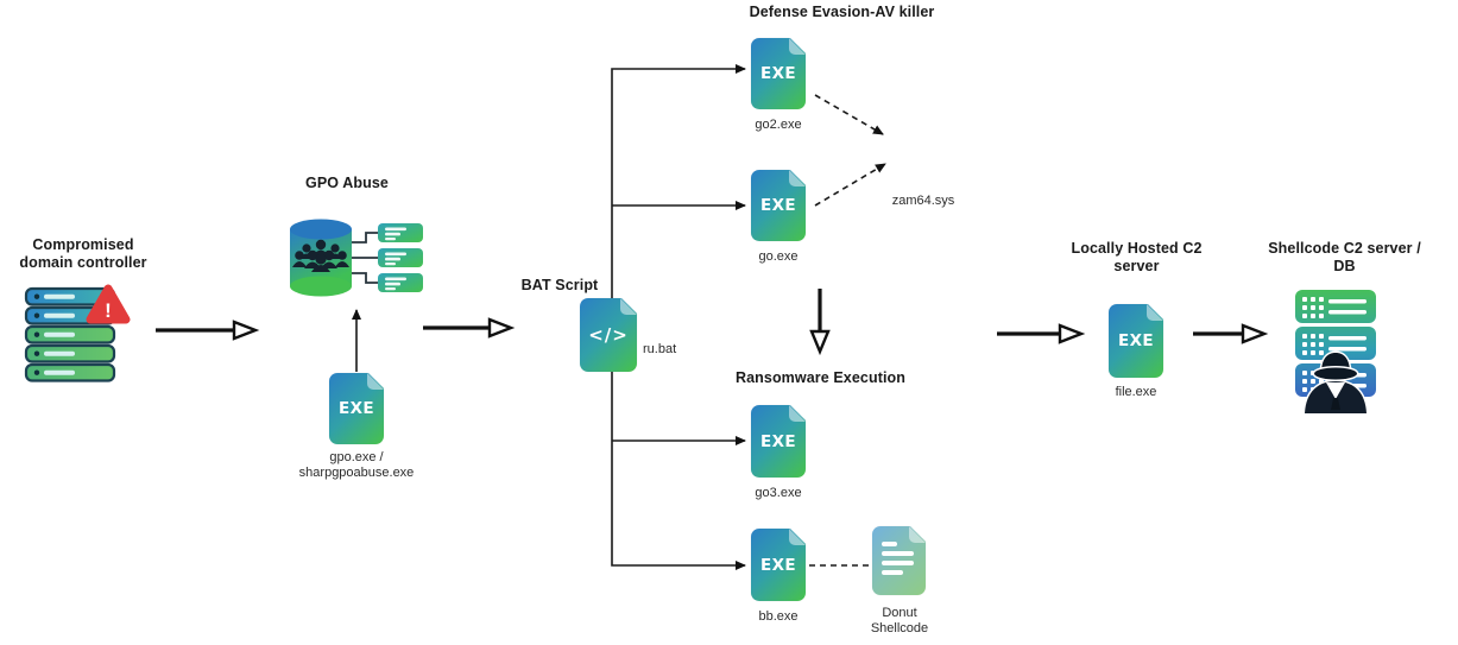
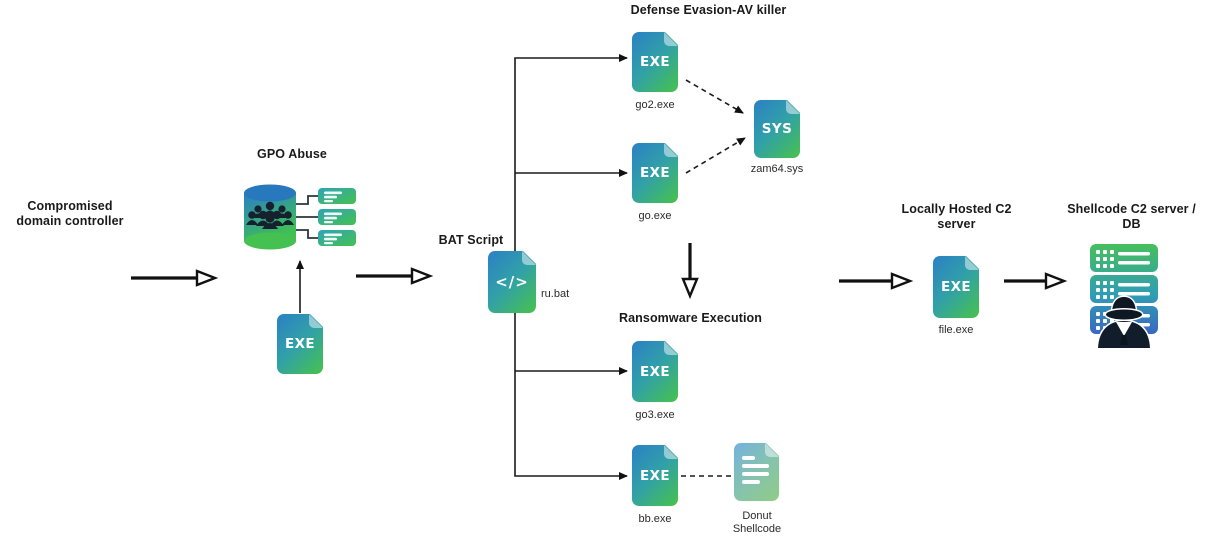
  Compromised domain controller
- !
  GPO Abuse
  EXE
- gpo.exe / sharpgpoabuse.exe
  BAT Script
  </>
  ru.bat
  Defense Evasion-AV killer
  EXE
  go2.exe
  EXE
  go.exe
+ SYS
  zam64.sys
  Ransomware Execution
  EXE
  go3.exe
  EXE
  bb.exe
  Donut Shellcode
  Locally Hosted C2 server
  EXE
  file.exe
  Shellcode C2 server / DB
